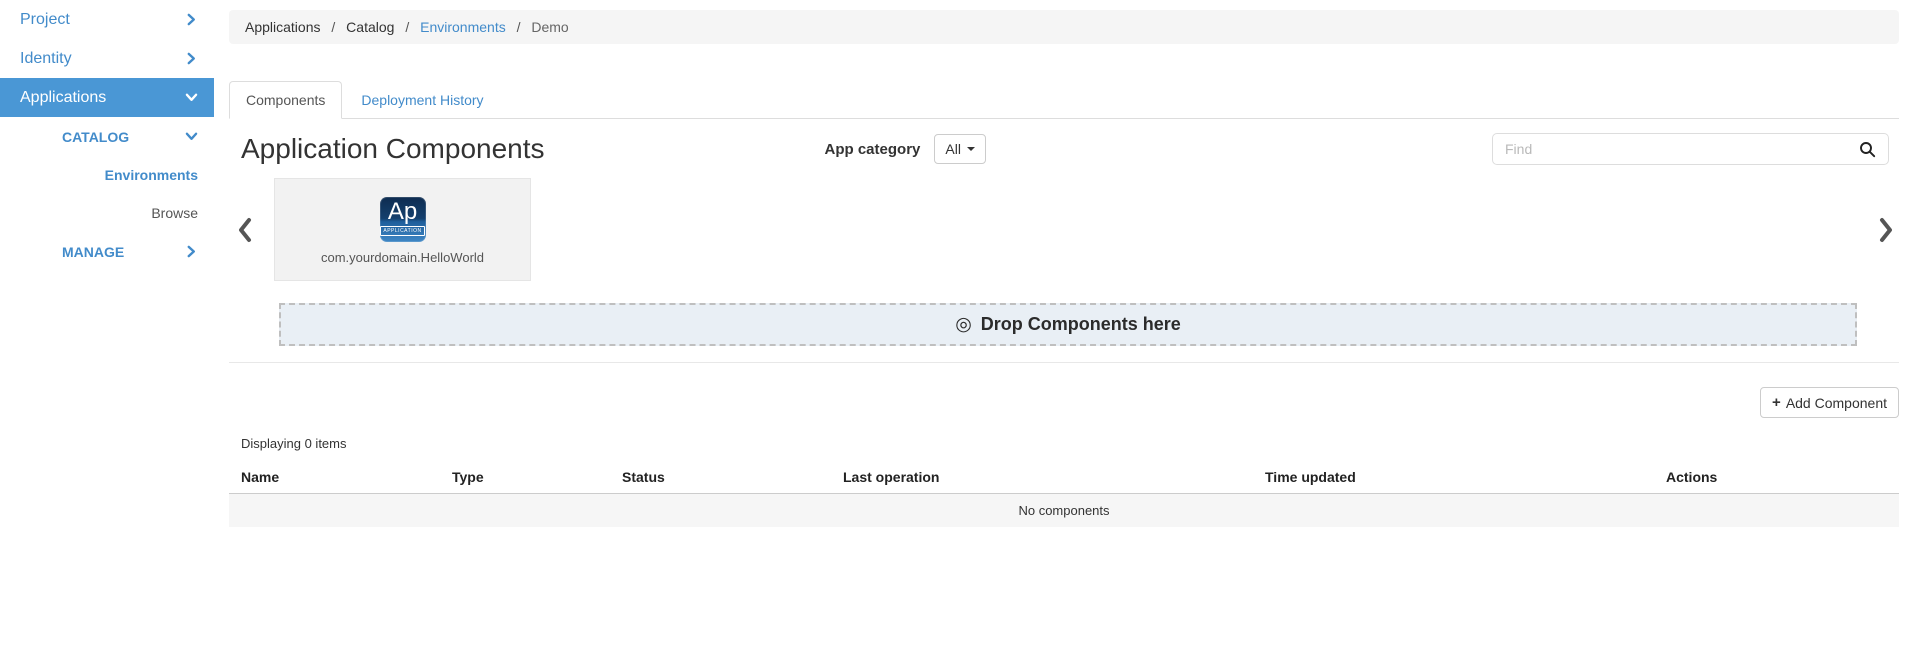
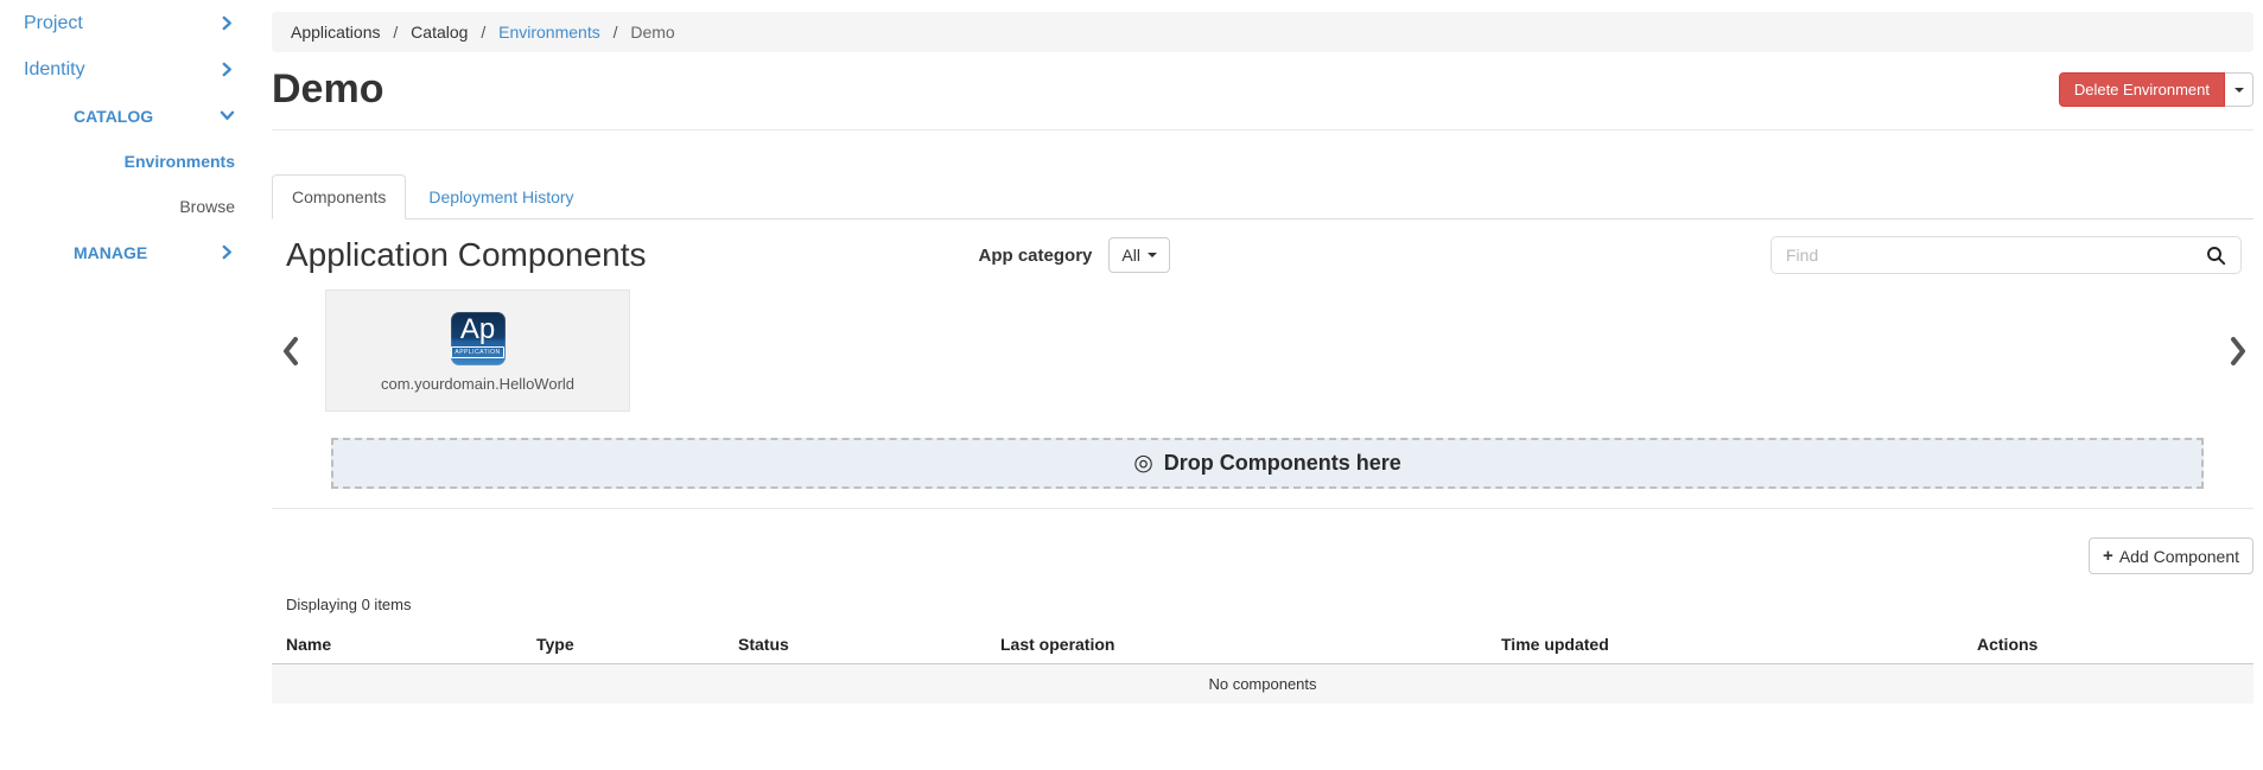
  Project
  Identity
- Applications
  CATALOG
  Environments
  Browse
  MANAGE
  Applications / Catalog / Environments / Demo
+ Demo
+ Delete Environment
  Components
  Deployment History
  Application Components
  App category
  All
  Find
  Ap
  com.yourdomain.HelloWorld
  ◎
  Drop Components here
  +
  Add Component
  Displaying 0 items
  Name	Type	Status	Last operation	Time updated	Actions
  No components
